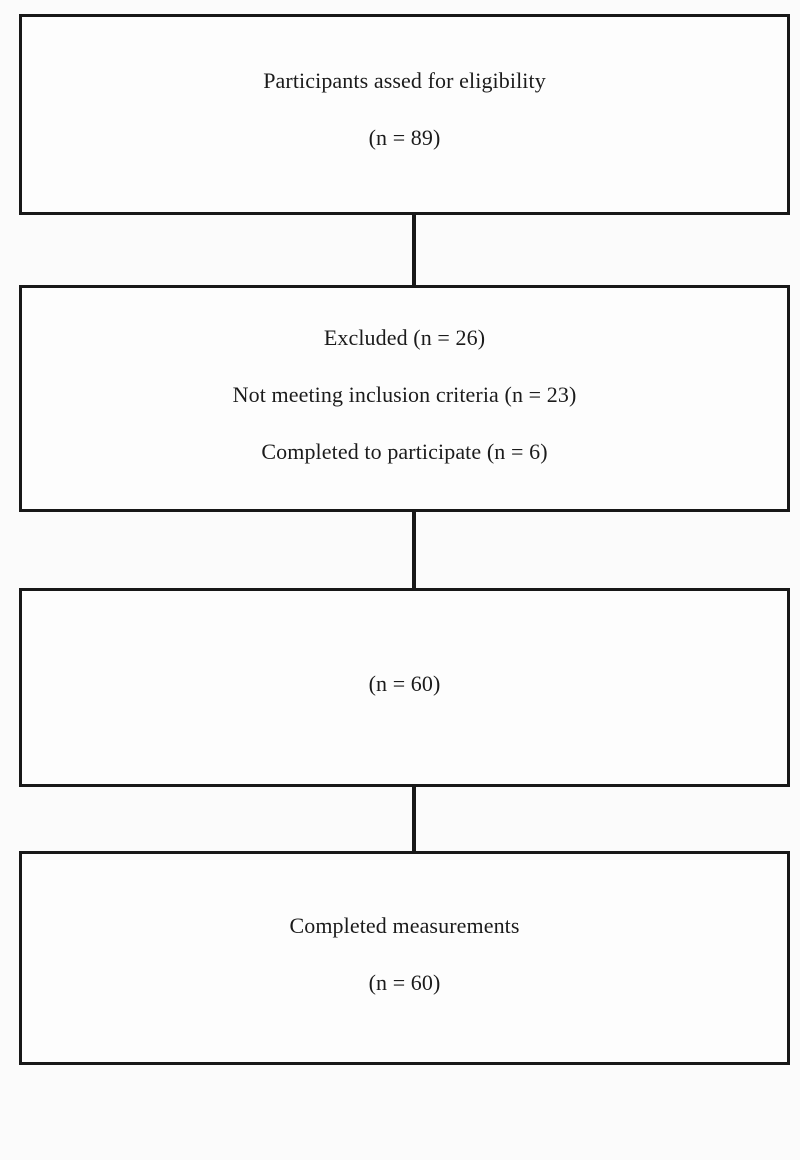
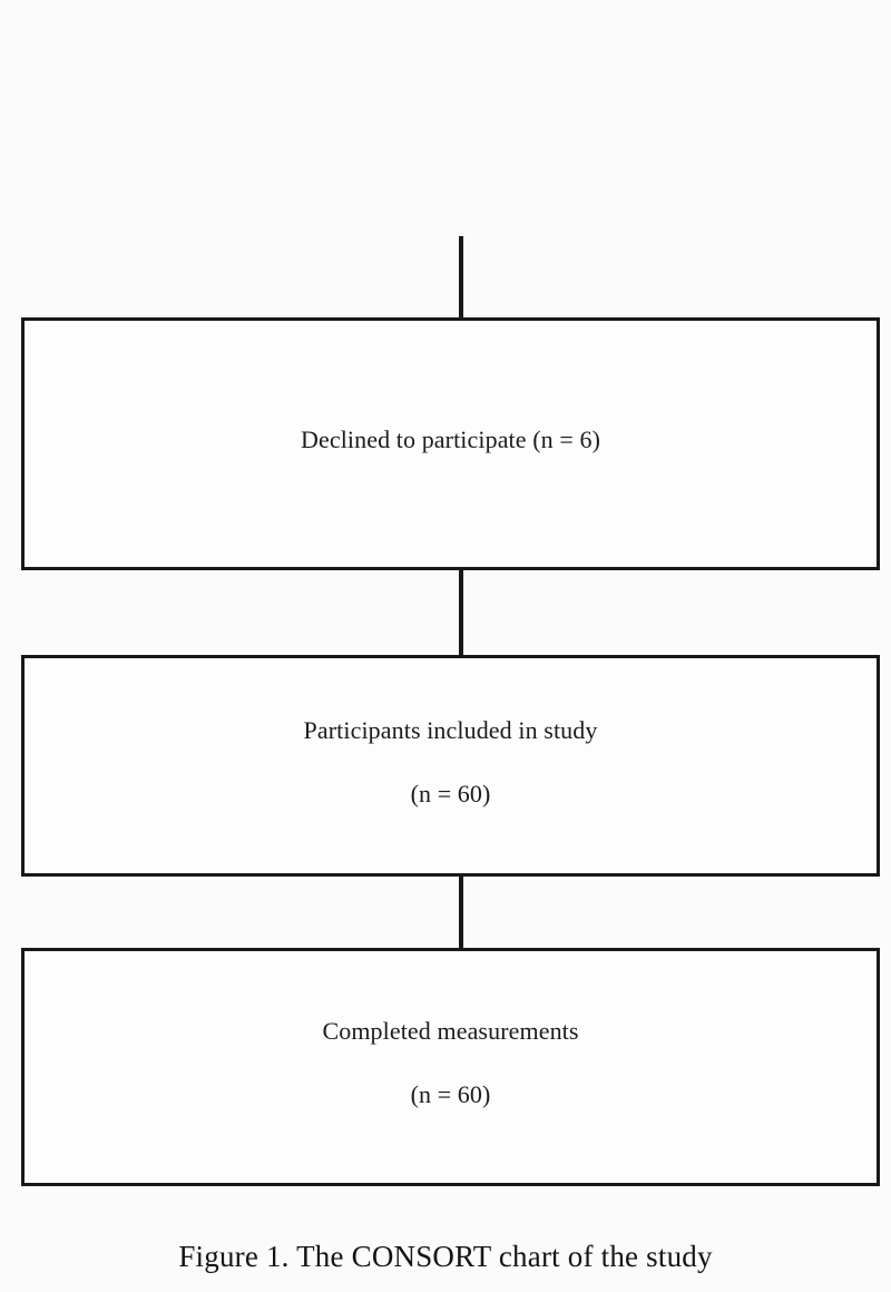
- Participants assed for eligibility
- (n = 89)
- Excluded (n = 26)
- Not meeting inclusion criteria (n = 23)
- Completed to participate (n = 6)
+ Declined to participate (n = 6)
+ Participants included in study
  (n = 60)
  Completed measurements
  (n = 60)
+ Figure 1. The CONSORT chart of the study
